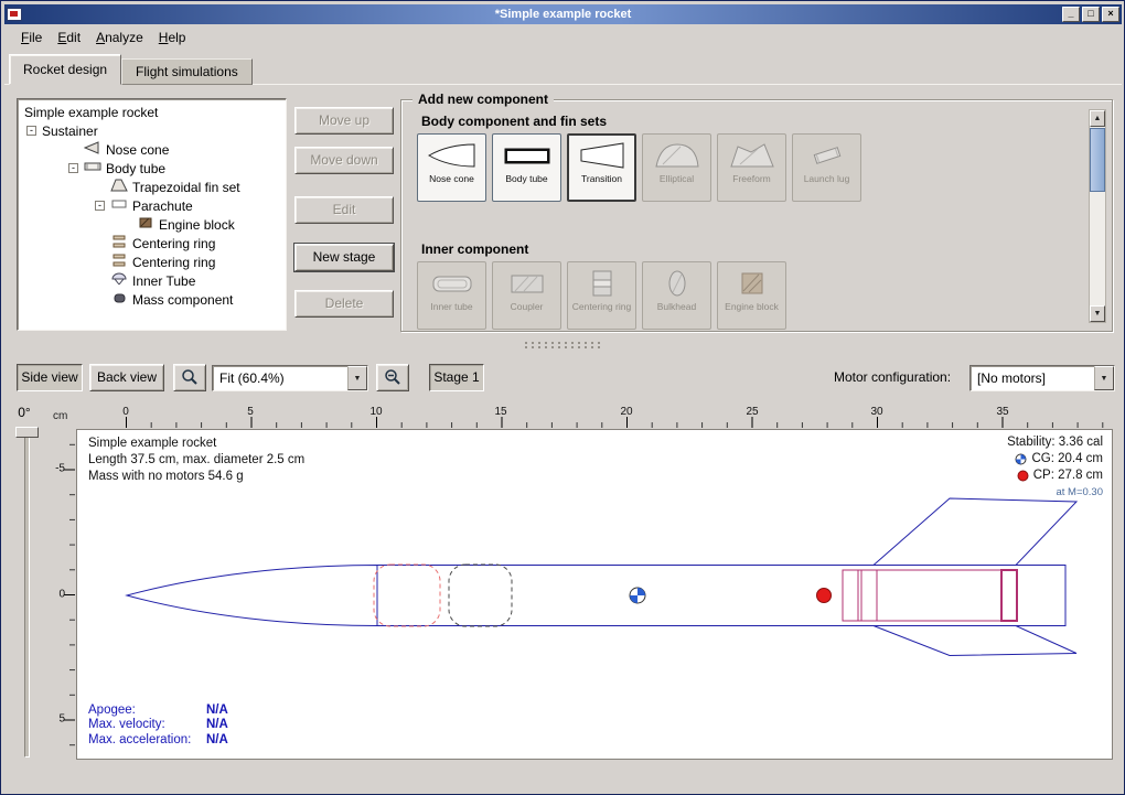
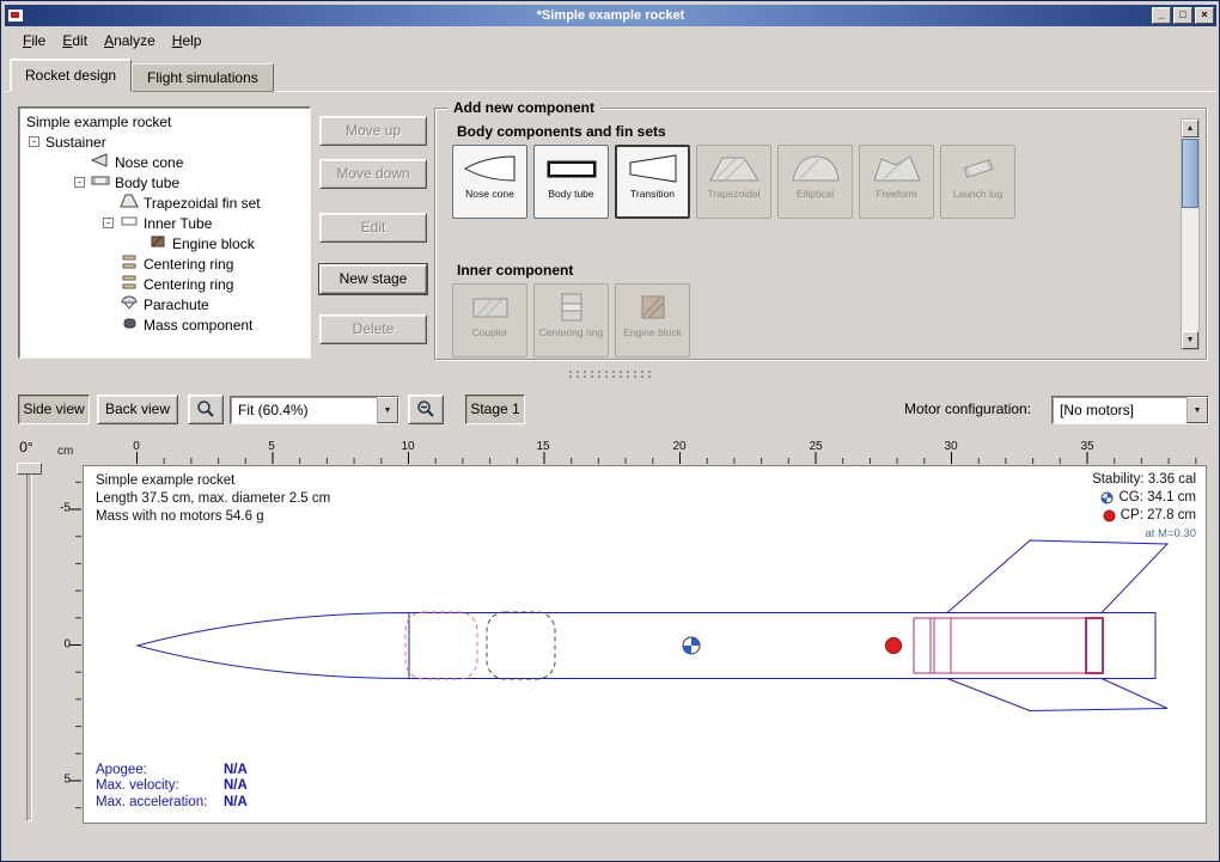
  *Simple example rocket
  _
  □
  ×
  File
  Edit
  Analyze
  Help
  Rocket design
  Flight simulations
  Simple example rocket
  -
  Sustainer
  Nose cone
  -
  Body tube
  Trapezoidal fin set
  -
- Parachute
+ Inner Tube
  Engine block
  Centering ring
  Centering ring
- Inner Tube
+ Parachute
  Mass component
  Move up
  Move down
  Edit
  New stage
  Delete
  Add new component
- Body component and fin sets
+ Body components and fin sets
  Nose cone
  Body tube
  Transition
+ Trapezoidal
  Elliptical
  Freeform
  Launch lug
  Inner component
- Inner tube
  Coupler
  Centering ring
- Bulkhead
  Engine block
  Side view
  Back view
  Fit (60.4%)
  Stage 1
  Motor configuration:
  [No motors]
  0°
  cm
  0
  5
  10
  15
  20
  25
  30
  35
  -5
  0
  5
  Simple example rocket
  Length 37.5 cm, max. diameter 2.5 cm
  Mass with no motors 54.6 g
  Stability: 3.36 cal
- CG: 20.4 cm
+ CG: 34.1 cm
  CP: 27.8 cm
  at M=0.30
  Apogee:
  N/A
  Max. velocity:
  N/A
  Max. acceleration:
  N/A
